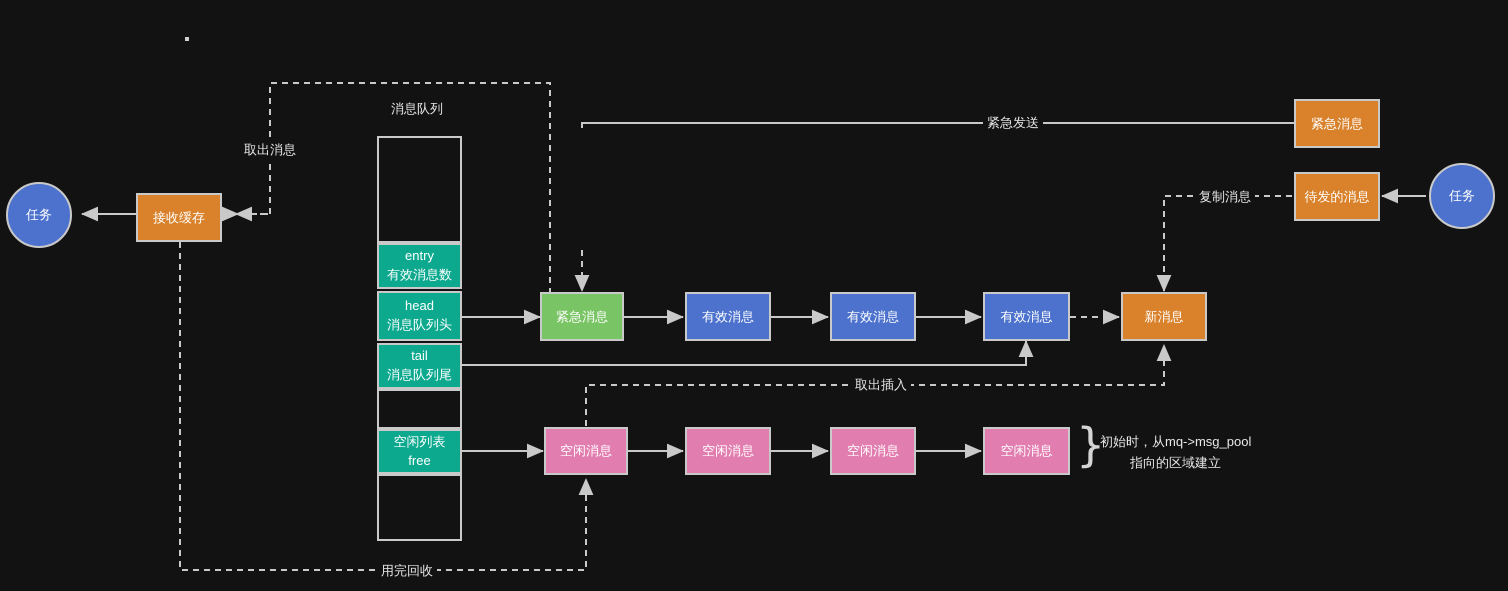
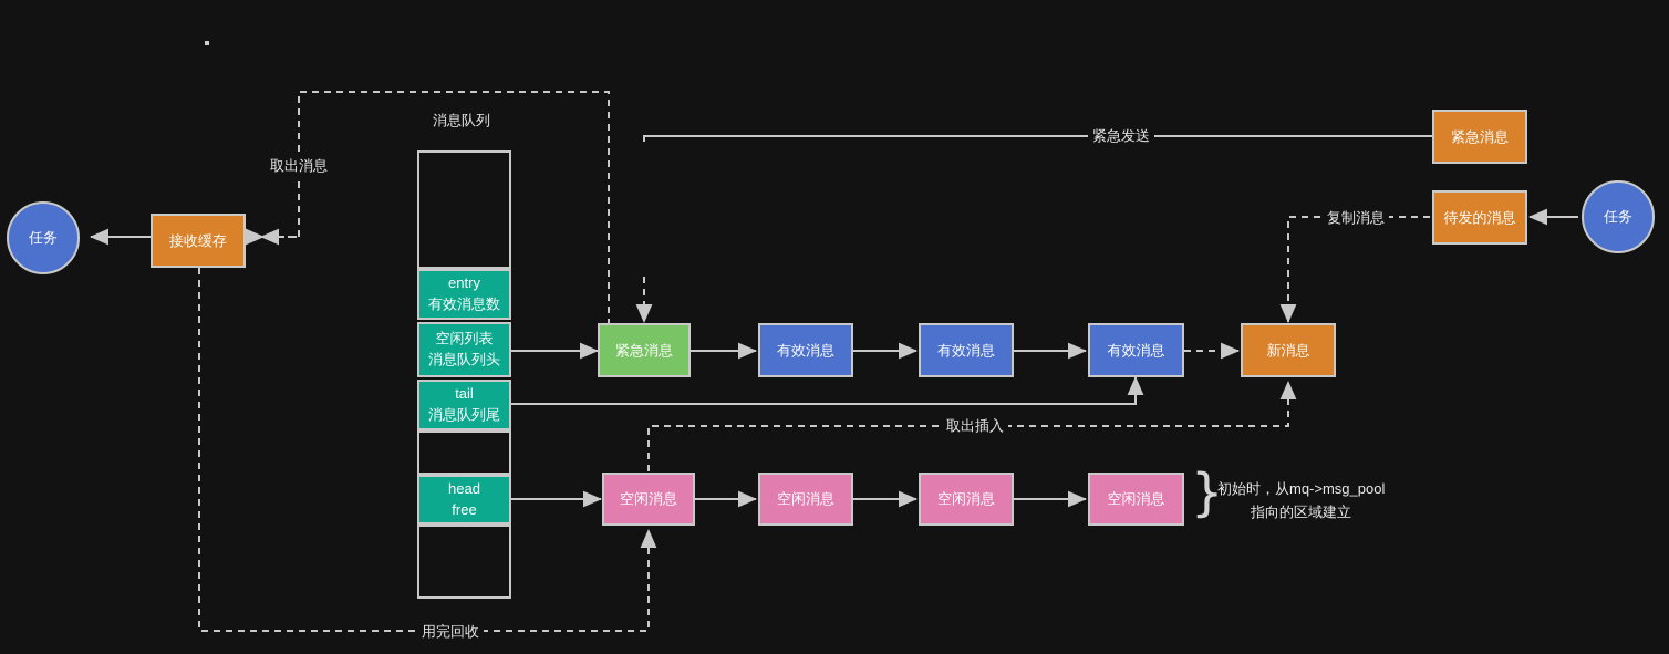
  消息队列
  entry
  有效消息数
- head
+ 空闲列表
  消息队列头
  tail
  消息队列尾
- 空闲列表
+ head
  free
  任务
  接收缓存
  紧急消息
  有效消息
  有效消息
  有效消息
  新消息
  紧急消息
  待发的消息
  任务
  空闲消息
  空闲消息
  空闲消息
  空闲消息
  }
  初始时，从mq->msg_pool
  指向的区域建立
  取出消息
  紧急发送
  复制消息
  取出插入
  用完回收
